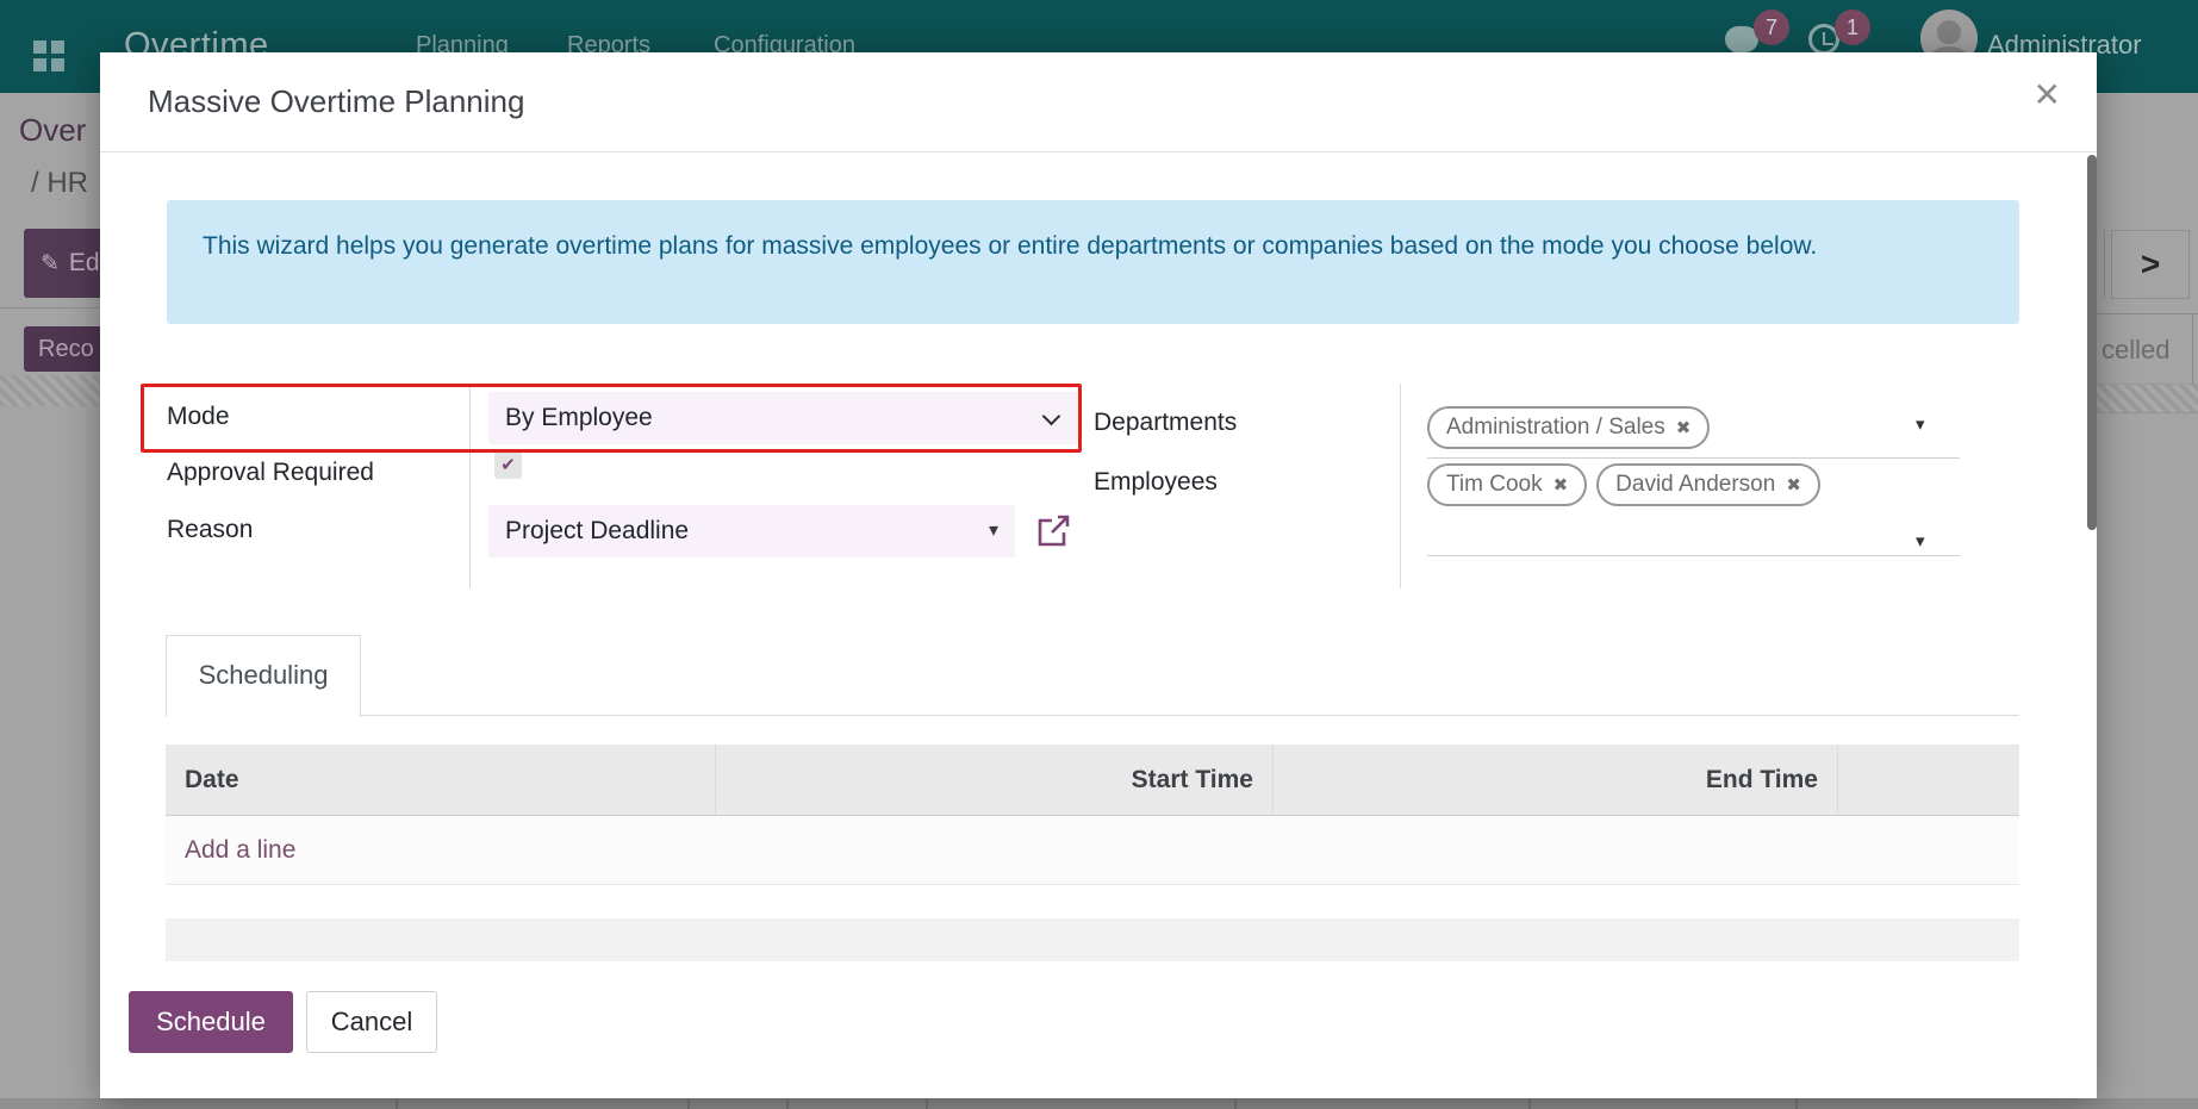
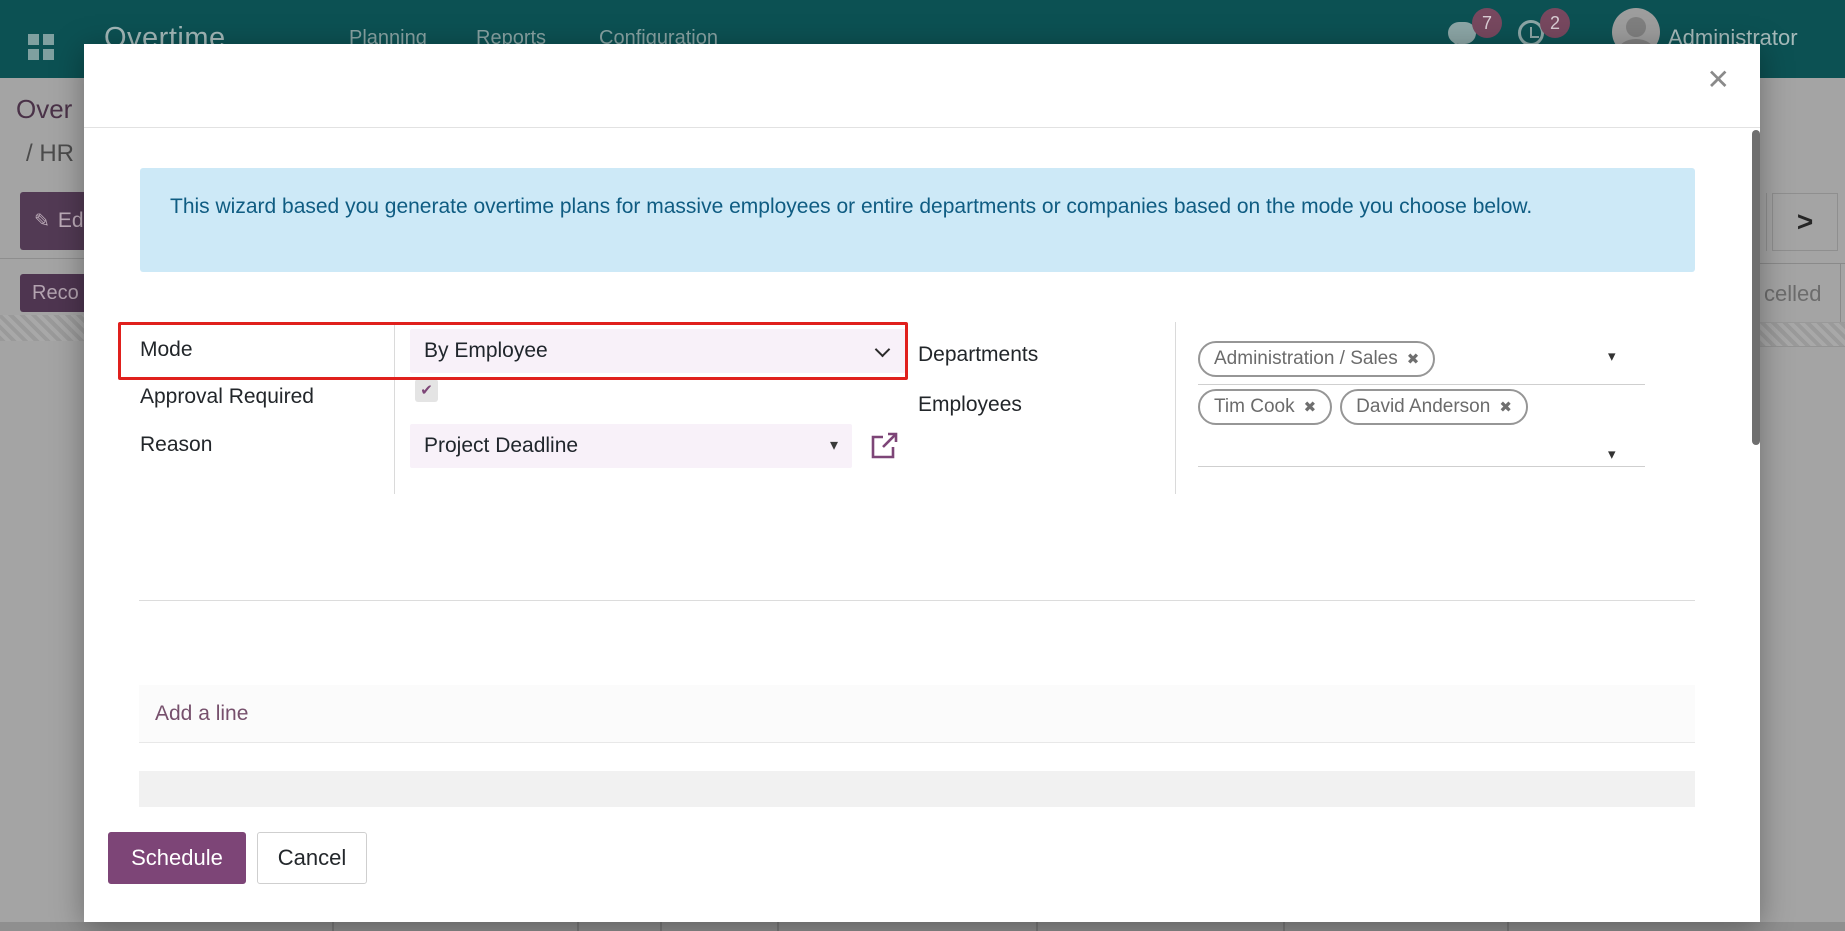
  Overtime
  Planning
  Reports
  Configuration
  7
- 1
+ 2
  Administrator
  Over
  / HR
  ✎ Ed
  Reco
  >
  celled
- Massive Overtime Planning
  ✕
- This wizard helps you generate overtime plans for massive employees or entire departments or companies based on the mode you choose below.
+ This wizard based you generate overtime plans for massive employees or entire departments or companies based on the mode you choose below.
  Mode
  By Employee
  Approval Required
  ✔
  Reason
  Project Deadline
  ▾
  Departments
  Administration / Sales
  ✖
  ▾
  Employees
  Tim Cook
  ✖
  David Anderson
  ✖
  ▾
- Scheduling
- Date
- Start Time
- End Time
  Add a line
  Schedule
  Cancel
